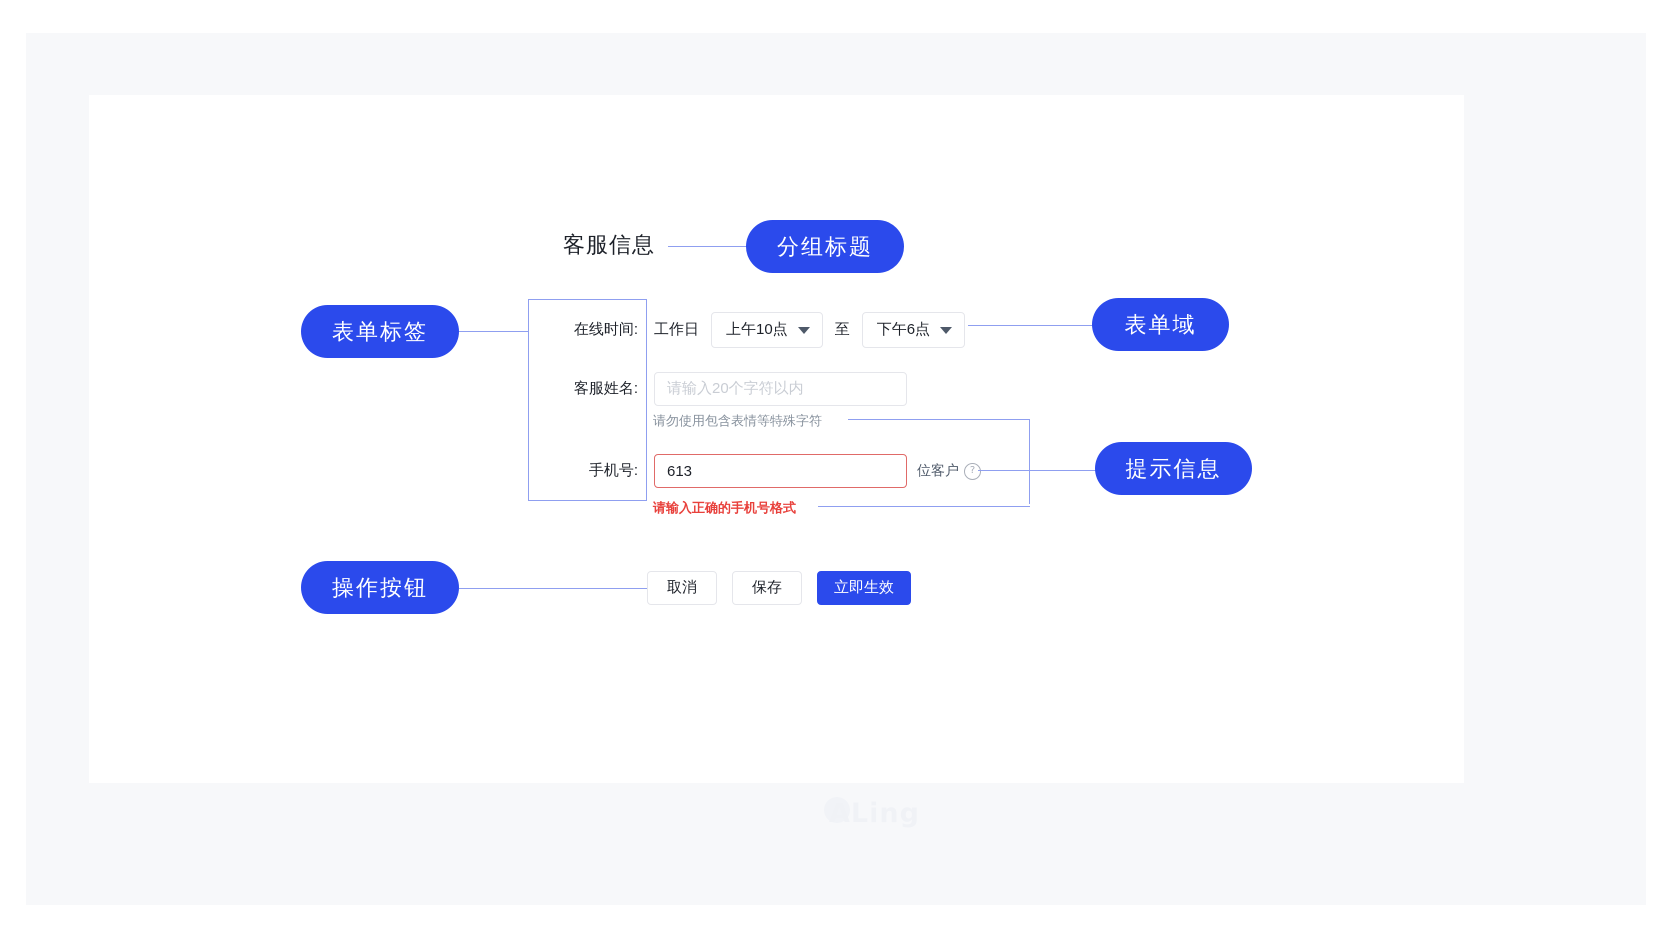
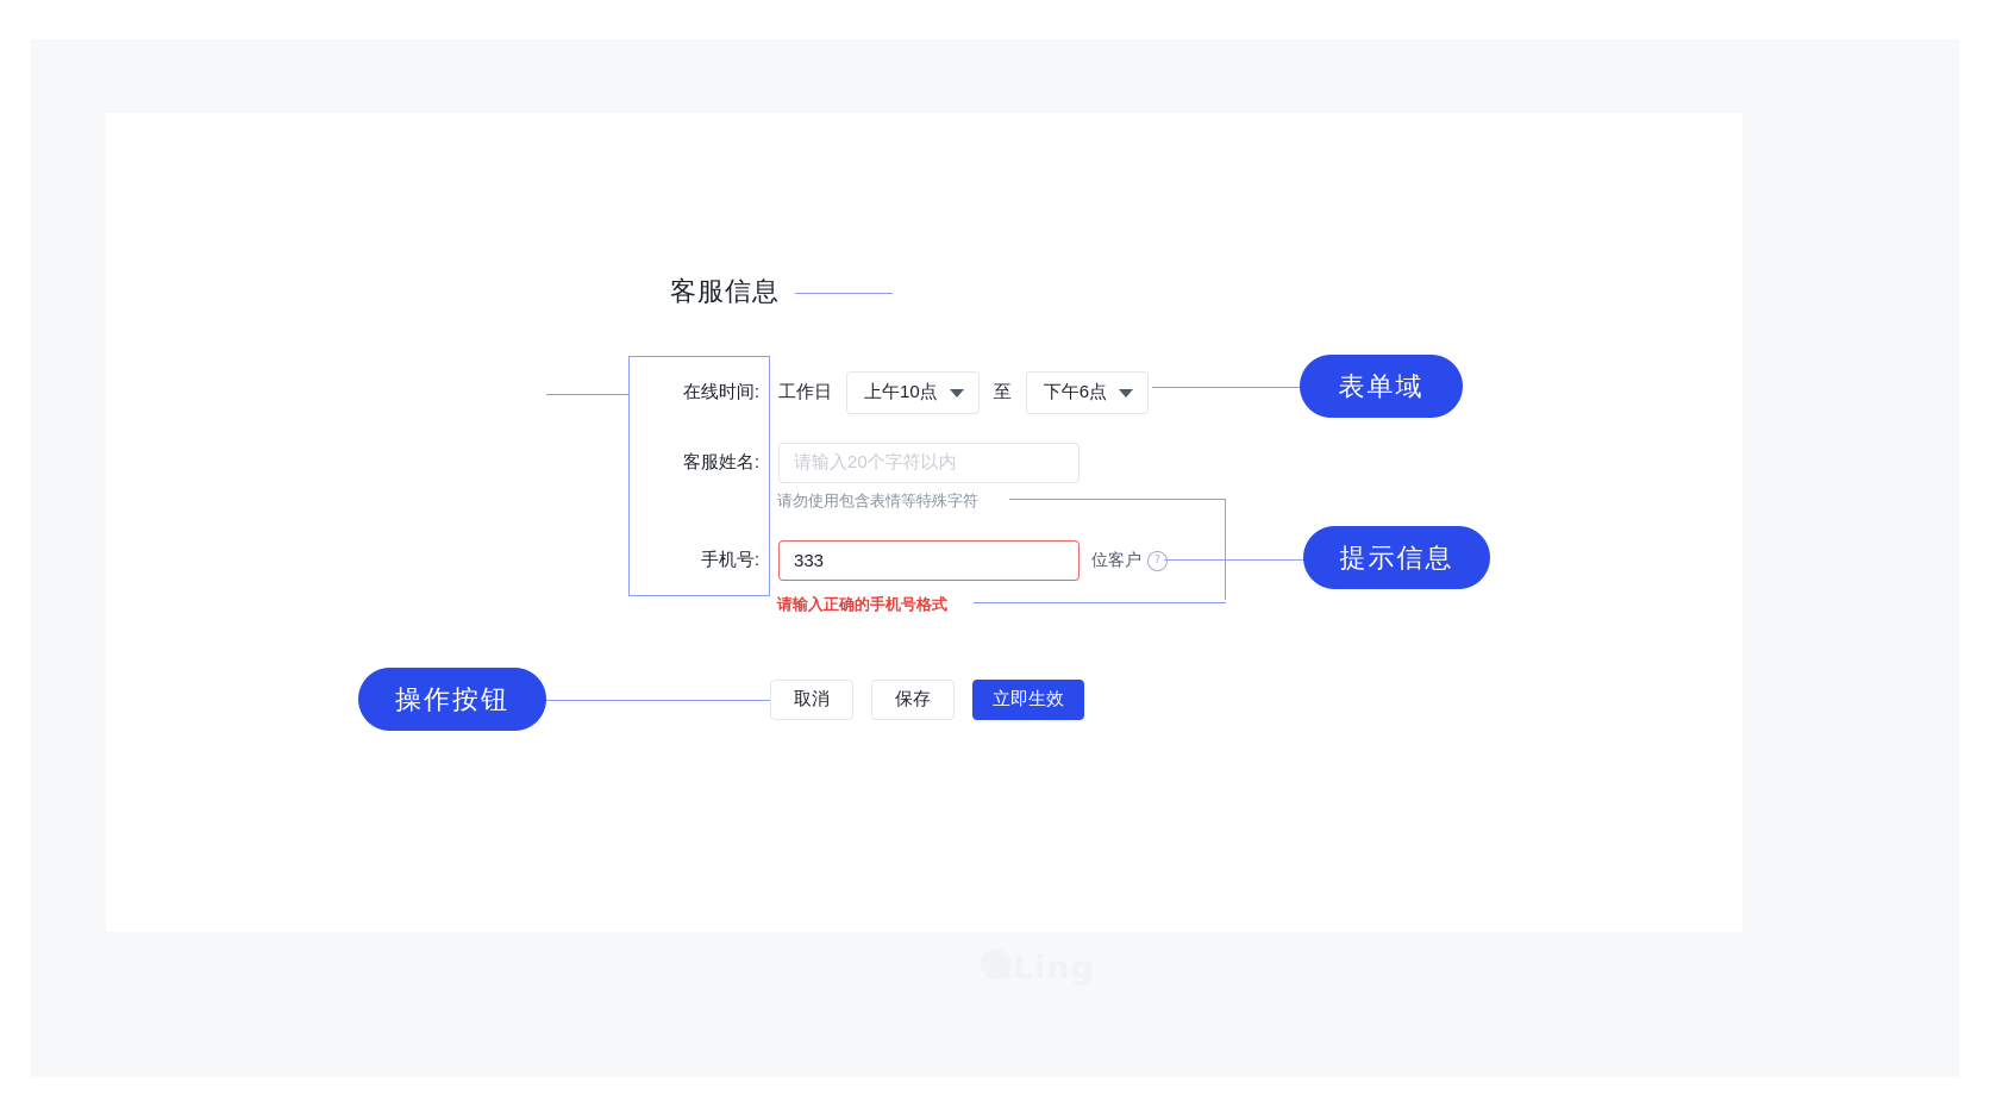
  客服信息
- 分组标题
- 表单标签
  在线时间:
  工作日
  上午10点
  至
  下午6点
  表单域
  客服姓名:
  请输入20个字符以内
  请勿使用包含表情等特殊字符
  手机号:
- 613
+ 333
  位客户
  ?
  提示信息
  请输入正确的手机号格式
  取消
  保存
  立即生效
  操作按钮
